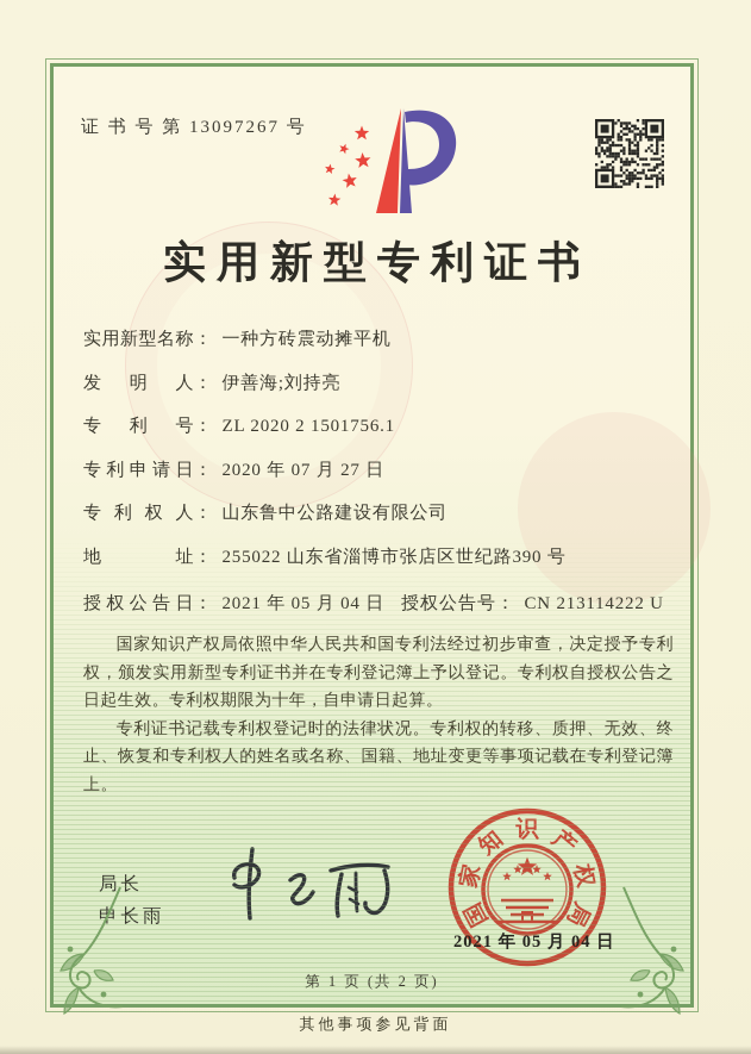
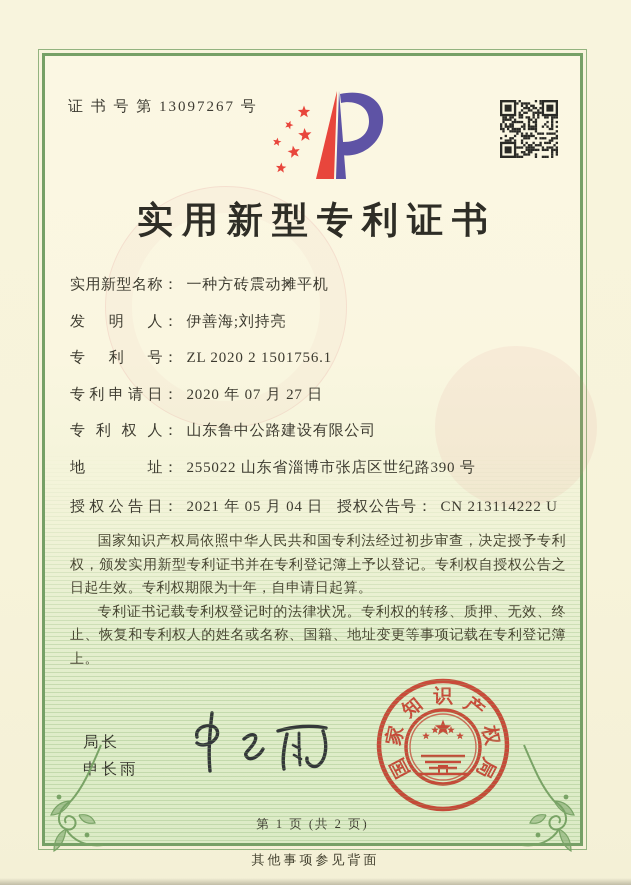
- 2021 年 05 月 04 日
  其他事项参见背面
